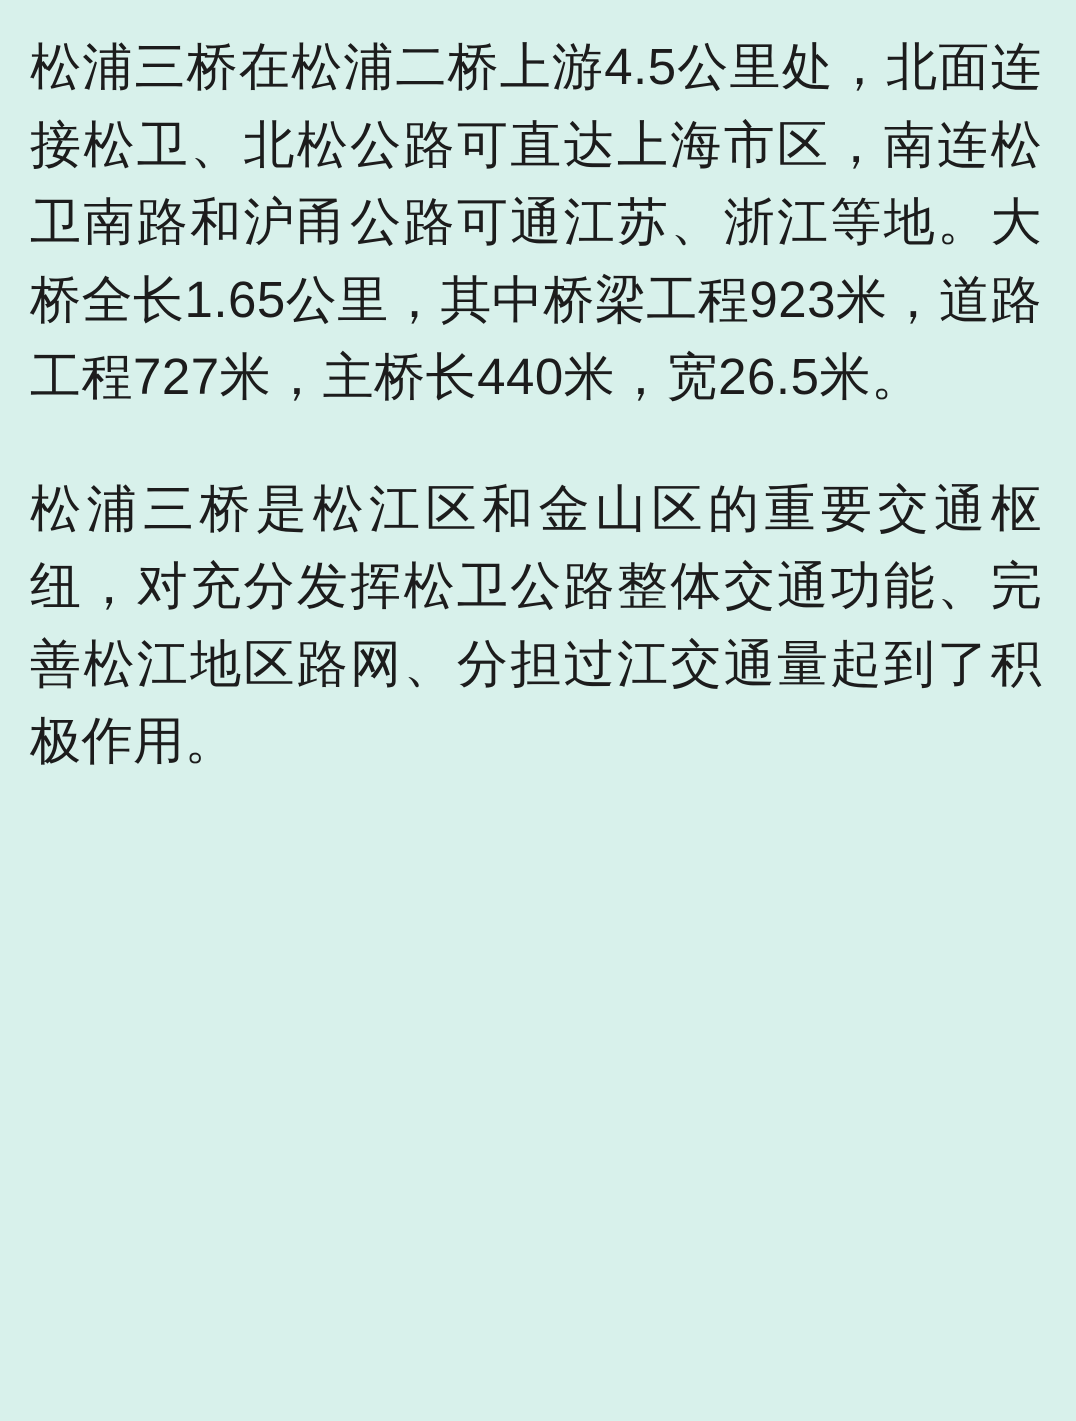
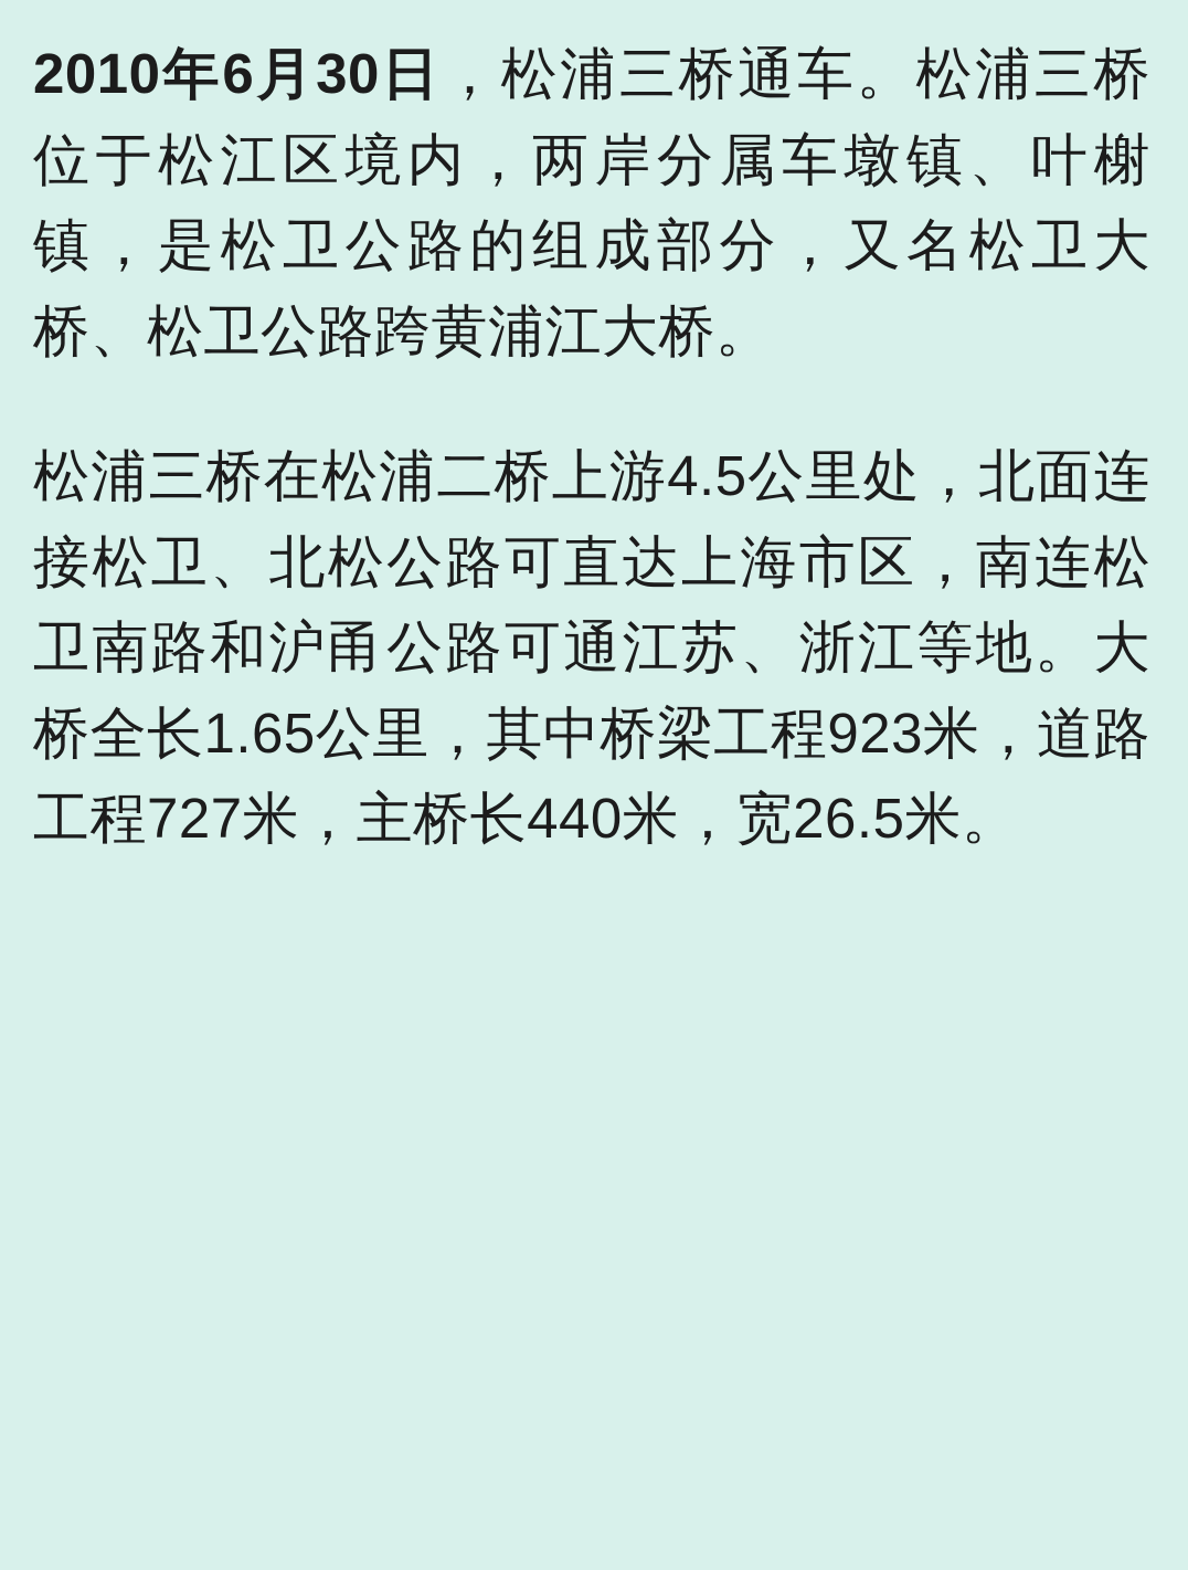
+ 2010年6月30日，松浦三桥通车。松浦三桥位于松江区境内，两岸分属车墩镇、叶榭镇，是松卫公路的组成部分，又名松卫大桥、松卫公路跨黄浦江大桥。
  松浦三桥在松浦二桥上游4.5公里处，北面连接松卫、北松公路可直达上海市区，南连松卫南路和沪甬公路可通江苏、浙江等地。大桥全长1.65公里，其中桥梁工程923米，道路工程727米，主桥长440米，宽26.5米。
- 松浦三桥是松江区和金山区的重要交通枢纽，对充分发挥松卫公路整体交通功能、完善松江地区路网、分担过江交通量起到了积极作用。
